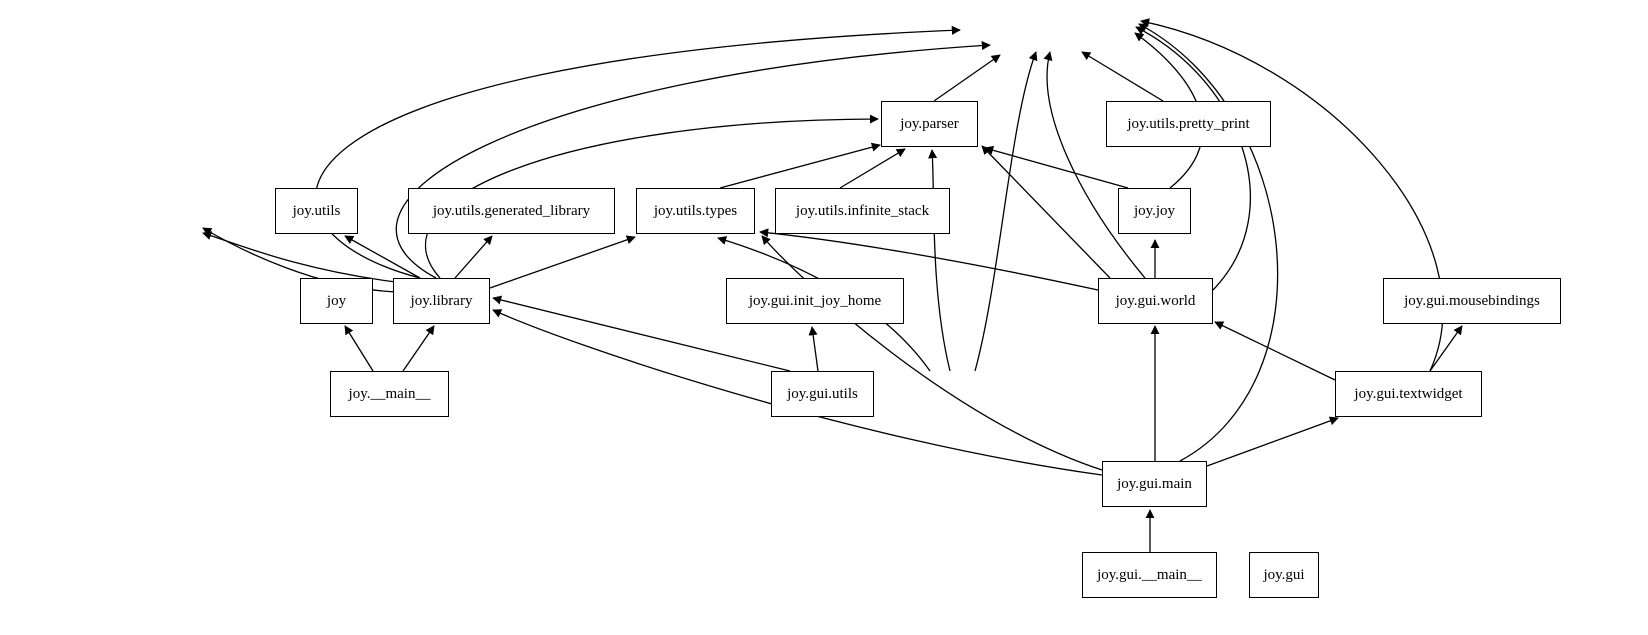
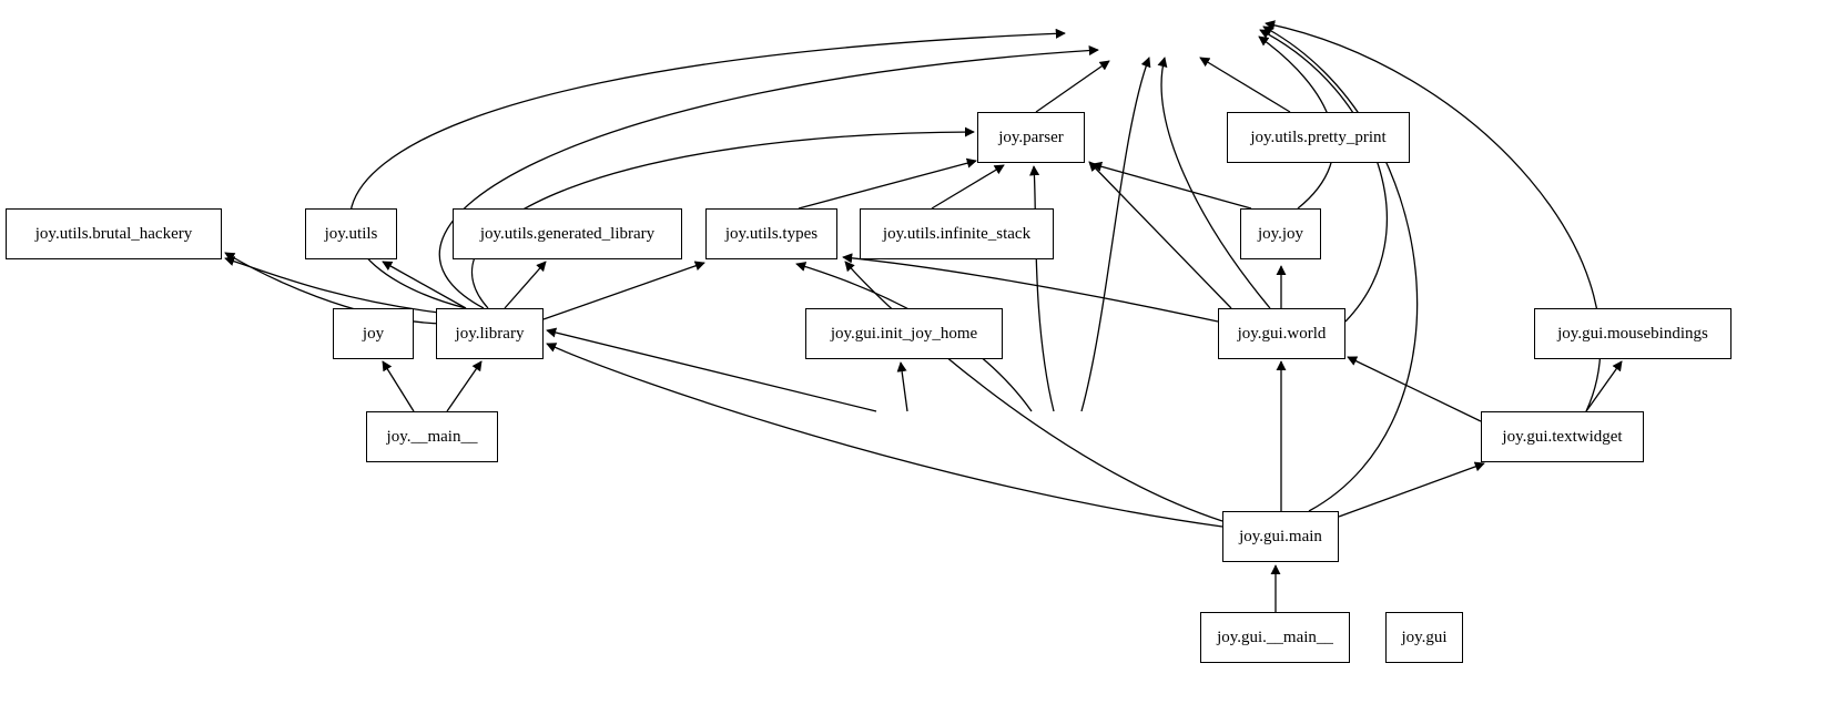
  joy.parser
  joy.utils.pretty_print
+ joy.utils.brutal_hackery
  joy.utils
  joy.utils.generated_library
  joy.utils.types
  joy.utils.infinite_stack
  joy.joy
  joy
  joy.library
  joy.gui.init_joy_home
  joy.gui.world
  joy.gui.mousebindings
  joy.__main__
- joy.gui.utils
  joy.gui.textwidget
  joy.gui.main
  joy.gui.__main__
  joy.gui
